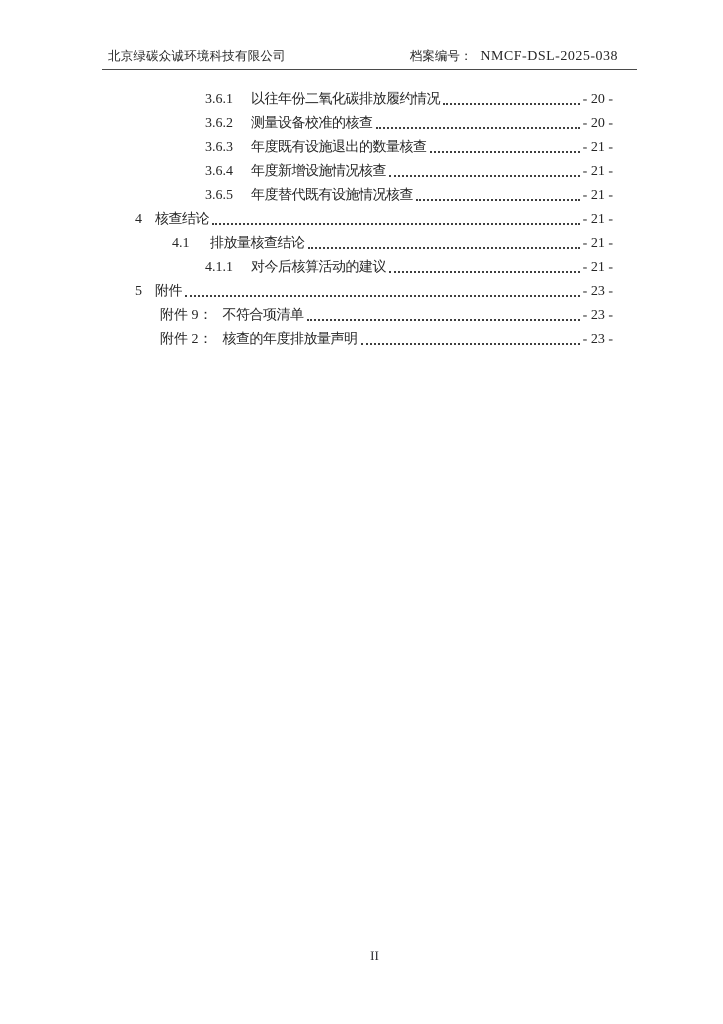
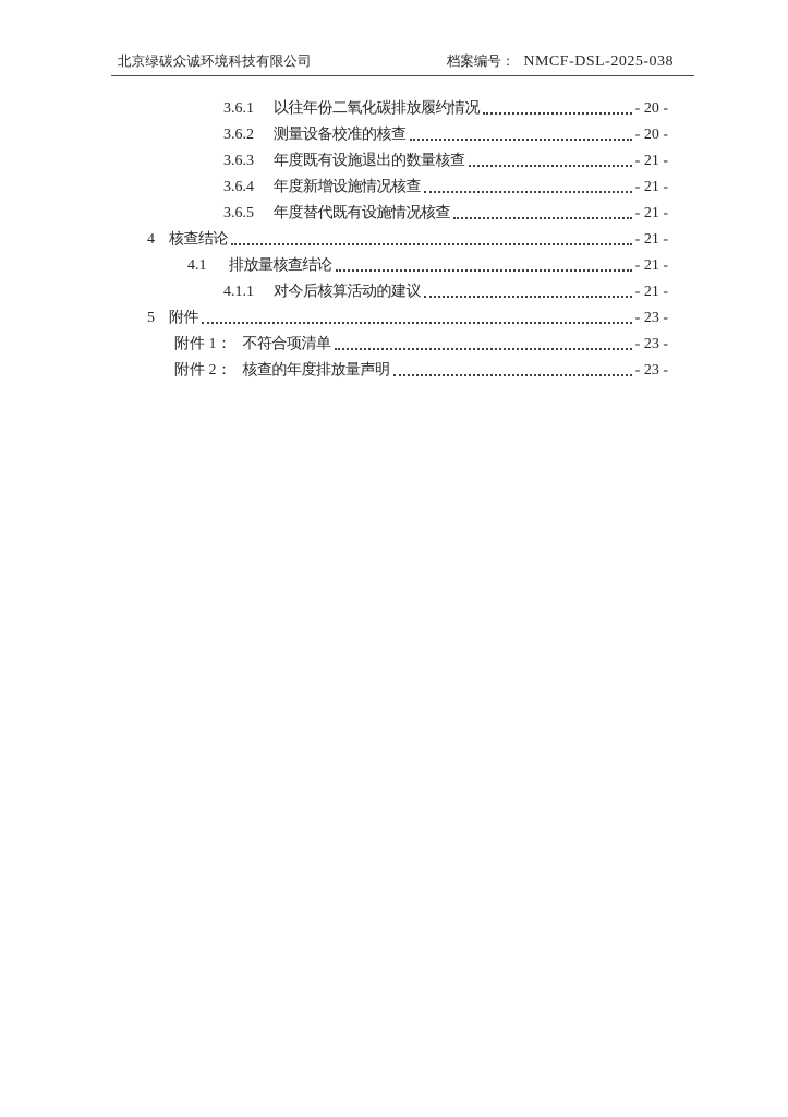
  北京绿碳众诚环境科技有限公司
  档案编号：
  NMCF-DSL-2025-038
  3.6.1
  以往年份二氧化碳排放履约情况
  - 20 -
  3.6.2
  测量设备校准的核查
  - 20 -
  3.6.3
  年度既有设施退出的数量核查
  - 21 -
  3.6.4
  年度新增设施情况核查
  - 21 -
  3.6.5
  年度替代既有设施情况核查
  - 21 -
  4
  核查结论
  - 21 -
  4.1
  排放量核查结论
  - 21 -
  4.1.1
  对今后核算活动的建议
  - 21 -
  5
  附件
  - 23 -
- 附件 9：
+ 附件 1：
  不符合项清单
  - 23 -
  附件 2：
  核查的年度排放量声明
  - 23 -
- II
